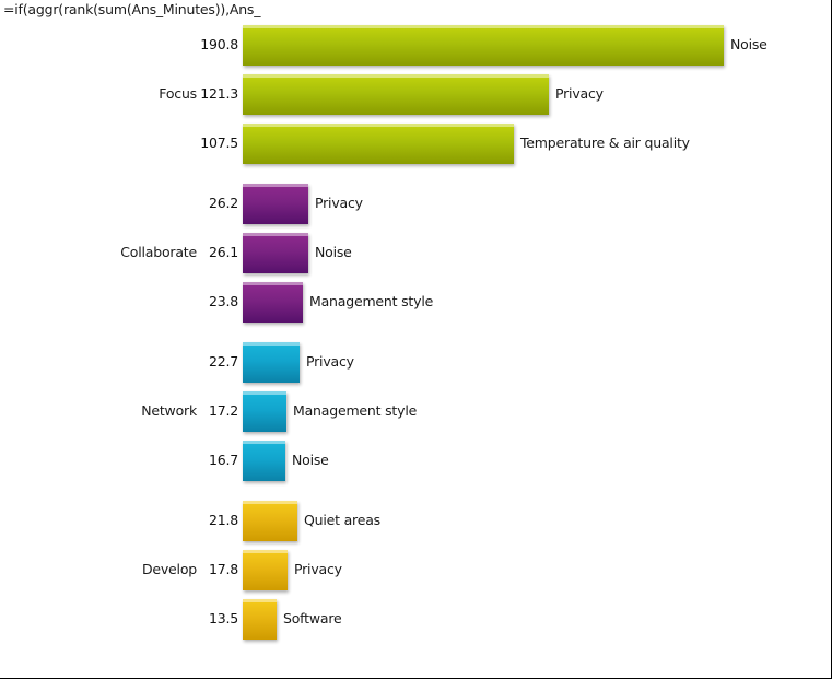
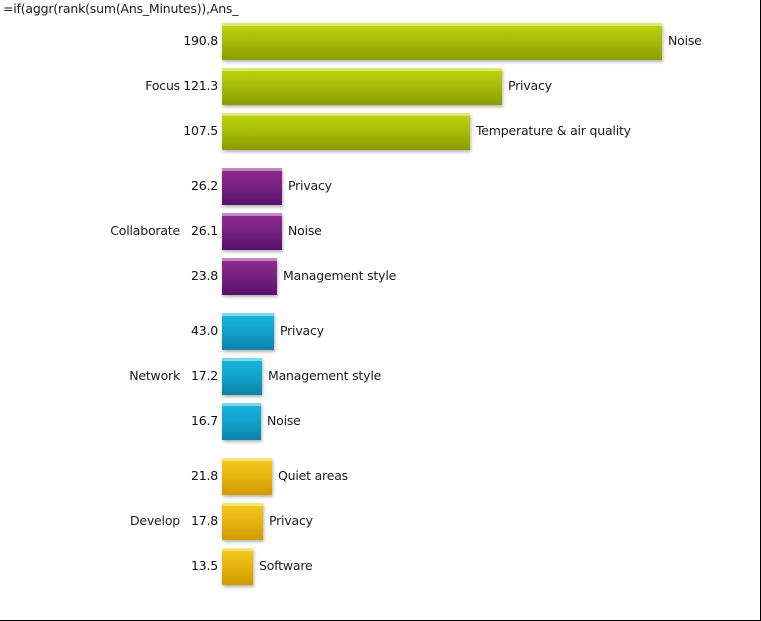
  =if(aggr(rank(sum(Ans_Minutes)),Ans_
  190.8
  Noise
  Focus
  121.3
  Privacy
  107.5
  Temperature & air quality
  26.2
  Privacy
  Collaborate
  26.1
  Noise
  23.8
  Management style
- 22.7
+ 43.0
  Privacy
  Network
  17.2
  Management style
  16.7
  Noise
  21.8
  Quiet areas
  Develop
  17.8
  Privacy
  13.5
  Software
